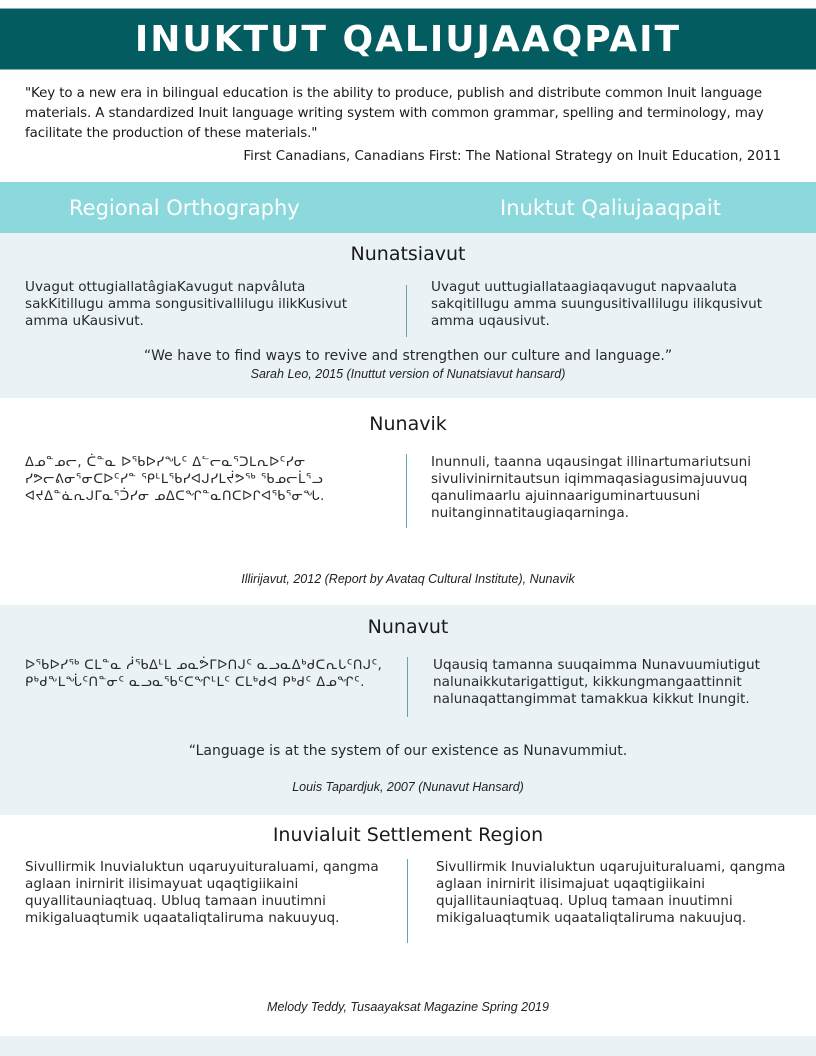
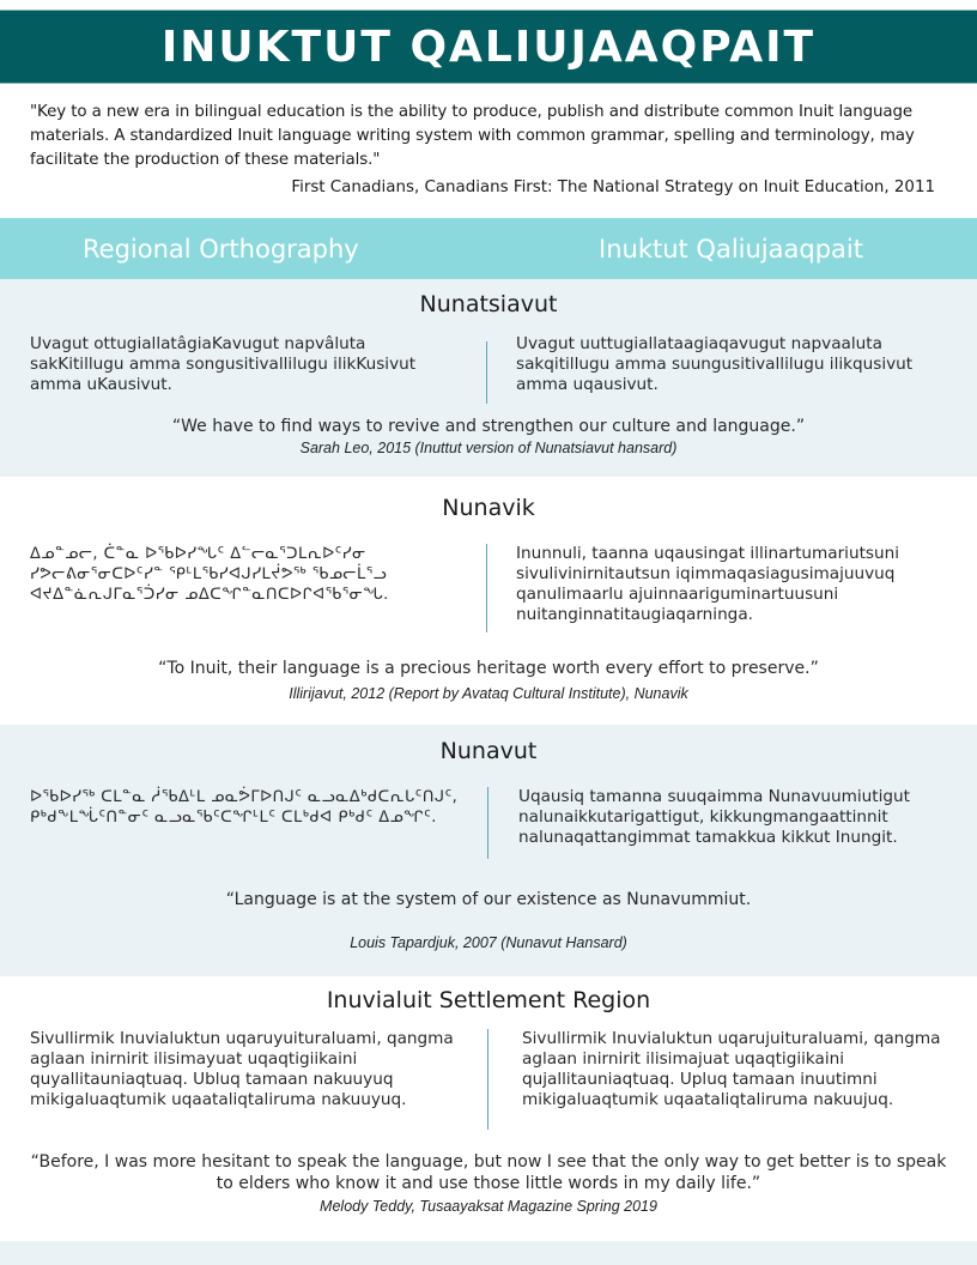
  INUKTUT QALIUJAAQPAIT
  "Key to a new era in bilingual education is the ability to produce, publish and distribute common Inuit language materials. A standardized Inuit language writing system with common grammar, spelling and terminology, may facilitate the production of these materials."
  First Canadians, Canadians First: The National Strategy on Inuit Education, 2011
  Regional Orthography
  Inuktut Qaliujaaqpait
  Nunatsiavut
  Uvagut ottugiallatâgiaKavugut napvâluta sakKitillugu amma songusitivallilugu ilikKusivut amma uKausivut.
  Uvagut uuttugiallataagiaqavugut napvaaluta sakqitillugu amma suungusitivallilugu ilikqusivut amma uqausivut.
  “We have to find ways to revive and strengthen our culture and language.”
  Sarah Leo, 2015 (Inuttut version of Nunatsiavut hansard)
  Nunavik
  ᐃᓄᓐᓄᓕ, ᑖᓐᓇ ᐅᖃᐅᓯᖓᑦ ᐃᓪᓕᓇᕐᑐᒪᕆᐅᑦᓯᓂ ᓯᕗᓕᕕᓂᕐᓂᑕᐅᑦᓯᓐ ᕿᒻᒪᖃᓯᐊᒍᓯᒪᔫᕗᖅ ᖃᓄᓕᒫᕐᓗ ᐊᔪᐃᓐᓈᕆᒍᒥᓇᕐᑑᓯᓂ ᓄᐃᑕᖏᓐᓇᑎᑕᐅᒋᐊᖃᕐᓂᖓ.
  Inunnuli, taanna uqausingat illinartumariutsuni sivulivinirnitautsun iqimmaqasiagusimajuuvuq qanulimaarlu ajuinnaariguminartuusuni nuitanginnatitaugiaqarninga.
+ “To Inuit, their language is a precious heritage worth every effort to preserve.”
  Illirijavut, 2012 (Report by Avataq Cultural Institute), Nunavik
  Nunavut
  ᐅᖃᐅᓯᖅ ᑕᒪᓐᓇ ᓲᖃᐃᒻᒪ ᓄᓇᕘᒥᐅᑎᒍᑦ ᓇᓗᓇᐃᒃᑯᑕᕆᒐᑦᑎᒍᑦ, ᑭᒃᑯᖕᒪᖔᑦᑎᓐᓂᑦ ᓇᓗᓇᖃᑦᑕᖏᒻᒪᑦ ᑕᒪᒃᑯᐊ ᑭᒃᑯᑦ ᐃᓄᖏᑦ.
  Uqausiq tamanna suuqaimma Nunavuumiutigut nalunaikkutarigattigut, kikkungmangaattinnit nalunaqattangimmat tamakkua kikkut Inungit.
  “Language is at the system of our existence as Nunavummiut.
  Louis Tapardjuk, 2007 (Nunavut Hansard)
  Inuvialuit Settlement Region
- Sivullirmik Inuvialuktun uqaruyuituraluami, qangma aglaan inirnirit ilisimayuat uqaqtigiikaini quyallitauniaqtuaq. Ubluq tamaan inuutimni mikigaluaqtumik uqaataliqtaliruma nakuuyuq.
+ Sivullirmik Inuvialuktun uqaruyuituraluami, qangma aglaan inirnirit ilisimayuat uqaqtigiikaini quyallitauniaqtuaq. Ubluq tamaan nakuuyuq mikigaluaqtumik uqaataliqtaliruma nakuuyuq.
  Sivullirmik Inuvialuktun uqarujuituraluami, qangma aglaan inirnirit ilisimajuat uqaqtigiikaini qujallitauniaqtuaq. Upluq tamaan inuutimni mikigaluaqtumik uqaataliqtaliruma nakuujuq.
+ “Before, I was more hesitant to speak the language, but now I see that the only way to get better is to speak to elders who know it and use those little words in my daily life.”
  Melody Teddy, Tusaayaksat Magazine Spring 2019
